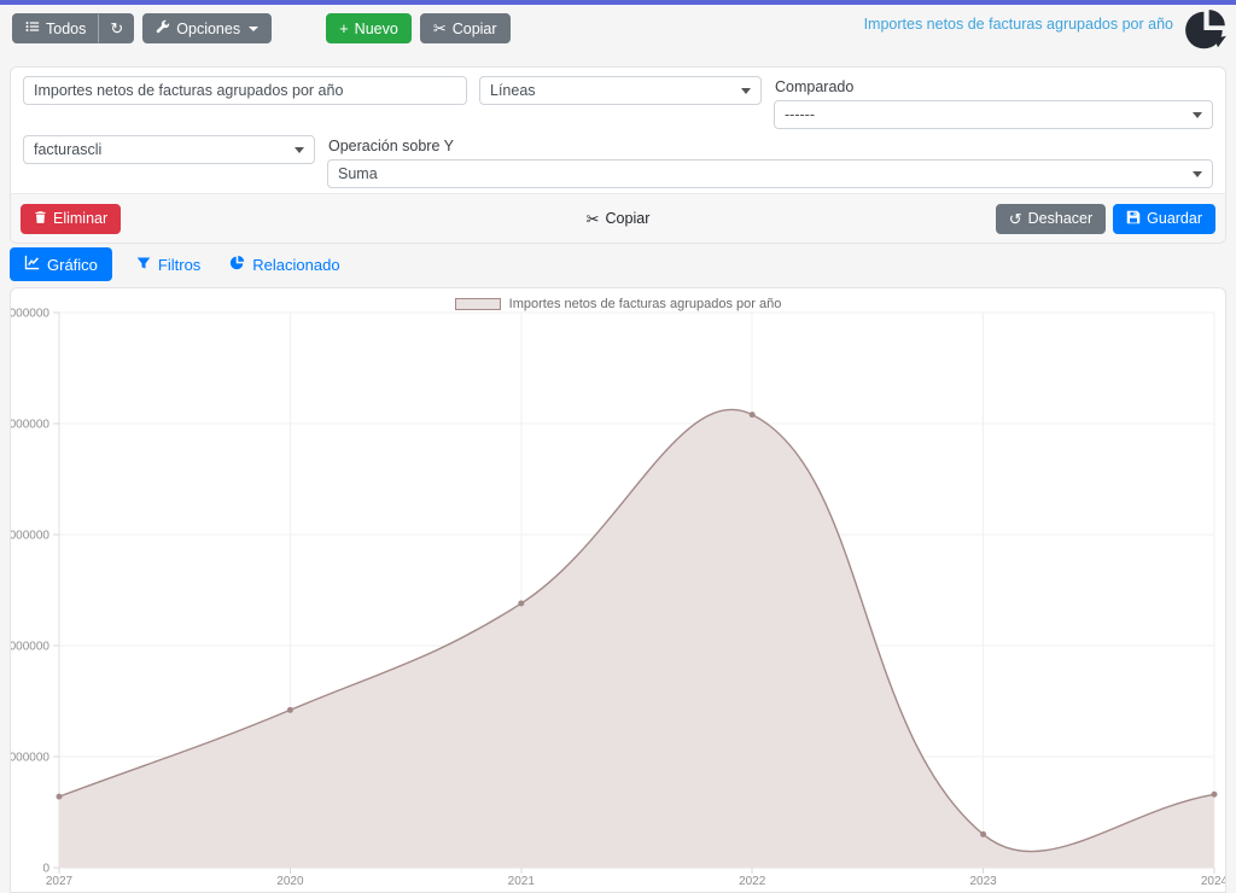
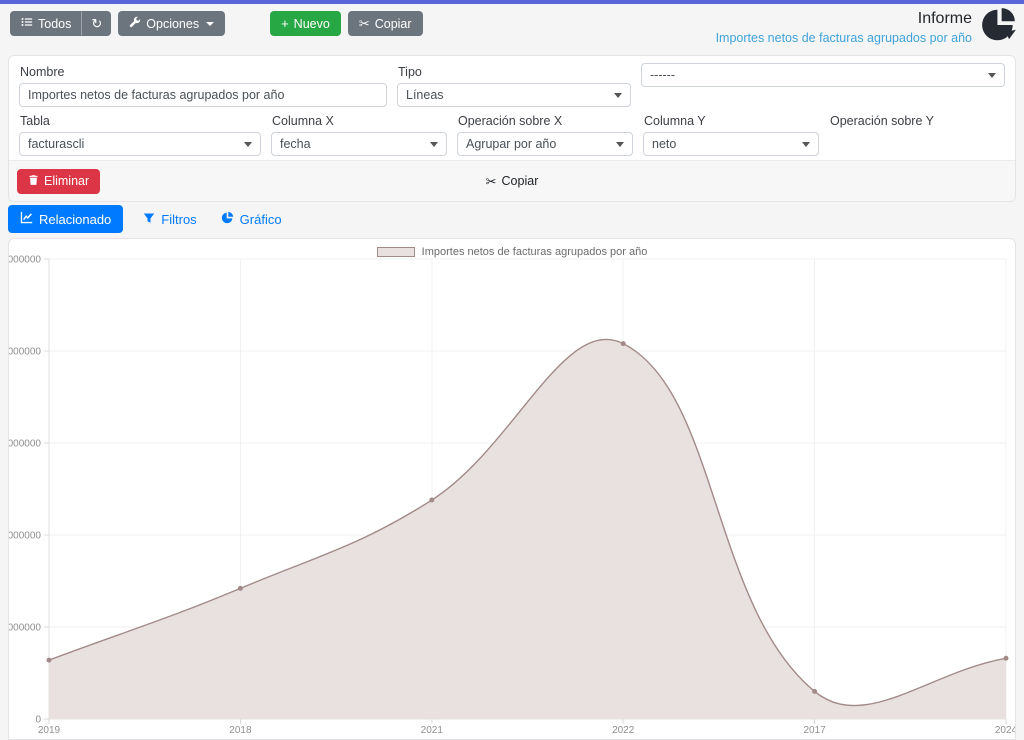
  Todos
  ↻
  Opciones
  +
  Nuevo
  ✂
  Copiar
+ Informe
  Importes netos de facturas agrupados por año
+ Nombre
  Importes netos de facturas agrupados por año
+ Tipo
  Líneas
- Comparado
  ------
+ Tabla
  facturascli
+ Columna X
+ fecha
+ Operación sobre X
+ Agrupar por año
+ Columna Y
+ neto
  Operación sobre Y
- Suma
  Eliminar
  ✂
  Copiar
- ↺
- Deshacer
- Guardar
- Gráfico
+ Relacionado
  Filtros
- Relacionado
+ Gráfico
  0
  000000
  000000
  000000
  000000
  000000
- 2027
+ 2019
- 2020
+ 2018
  2021
  2022
- 2023
+ 2017
  2024
  Importes netos de facturas agrupados por año
